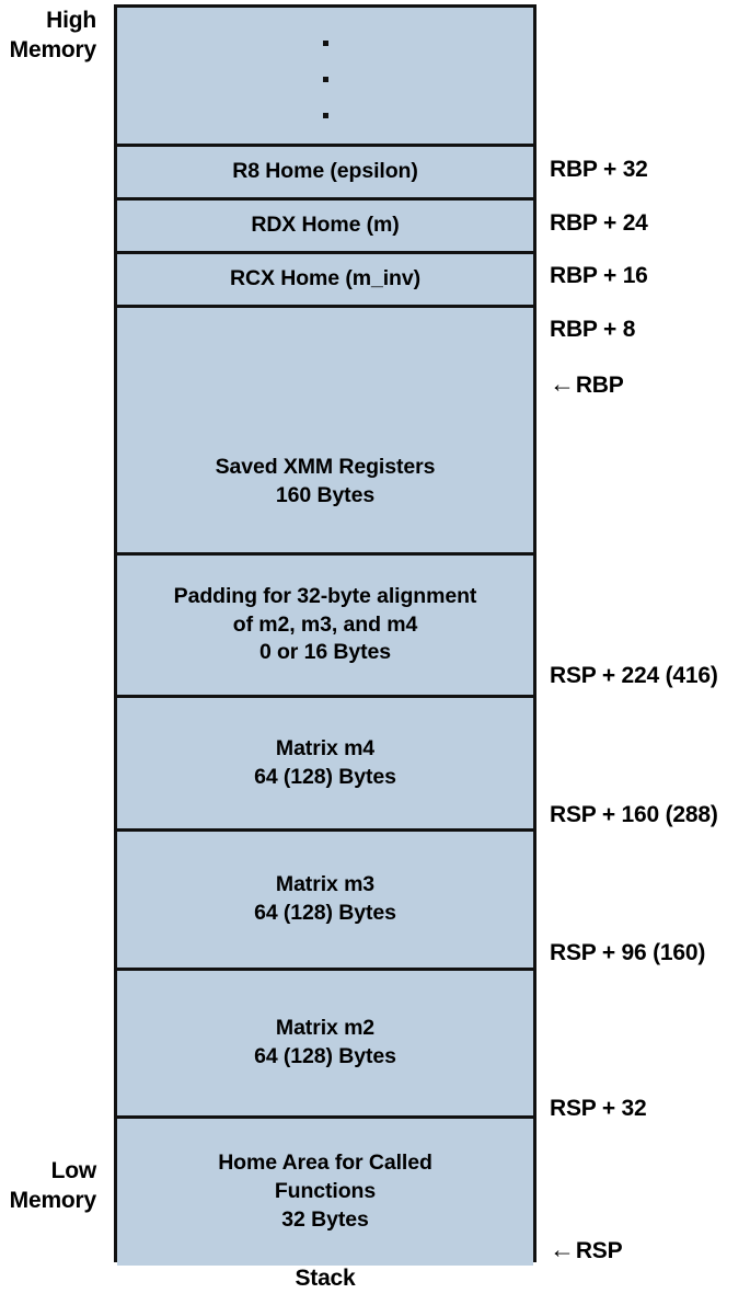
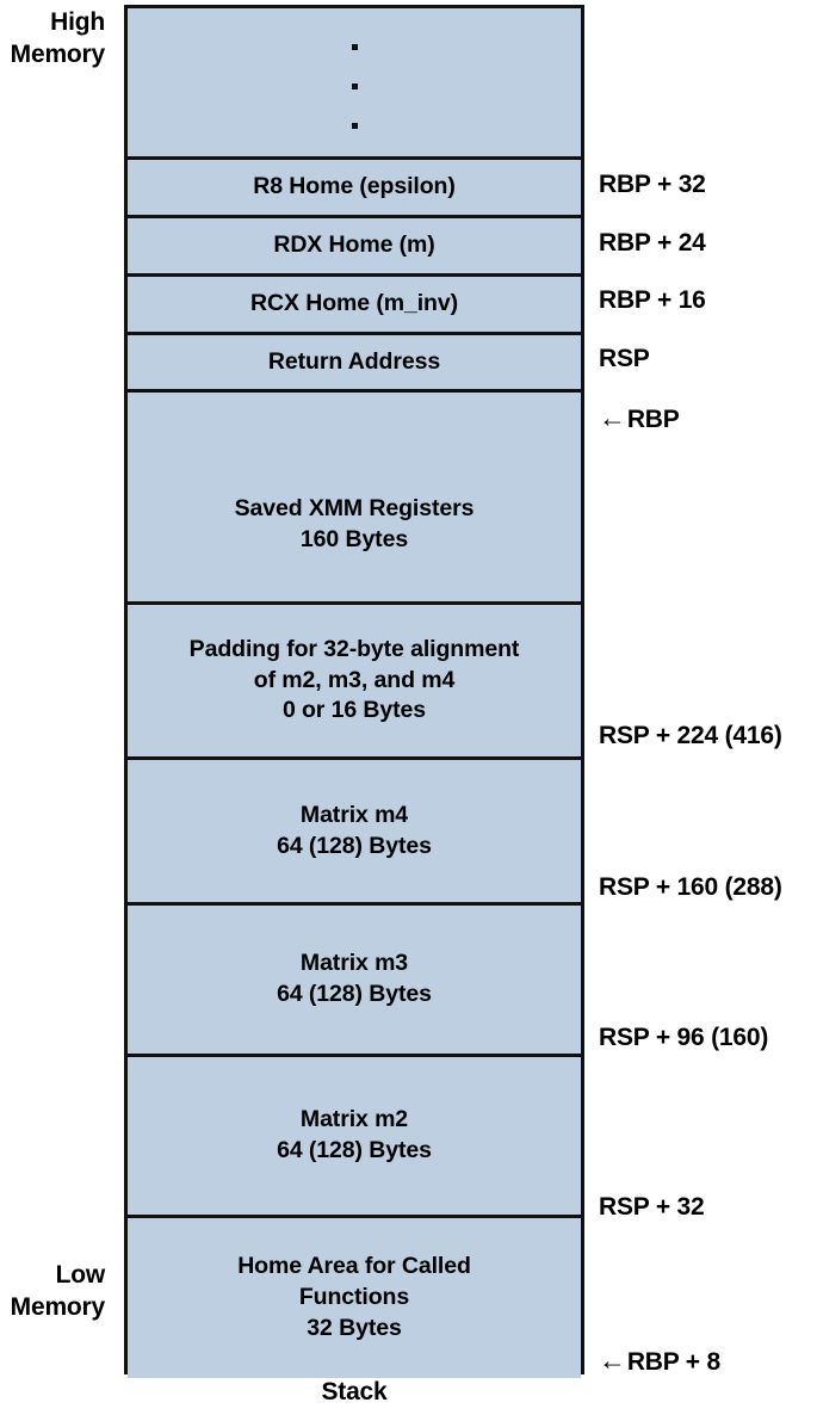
  High
  Memory
  Low
  Memory
  R8 Home (epsilon)
  RDX Home (m)
  RCX Home (m_inv)
+ Return Address
  Saved XMM Registers
  160 Bytes
  Padding for 32-byte alignment
  of m2, m3, and m4
  0 or 16 Bytes
  Matrix m4
  64 (128) Bytes
  Matrix m3
  64 (128) Bytes
  Matrix m2
  64 (128) Bytes
  Home Area for Called
  Functions
  32 Bytes
  RBP + 32
  RBP + 24
  RBP + 16
- RBP + 8
+ RSP
  ←RBP
  RSP + 224 (416)
  RSP + 160 (288)
  RSP + 96 (160)
  RSP + 32
- ←RSP
+ ←RBP + 8
  Stack
